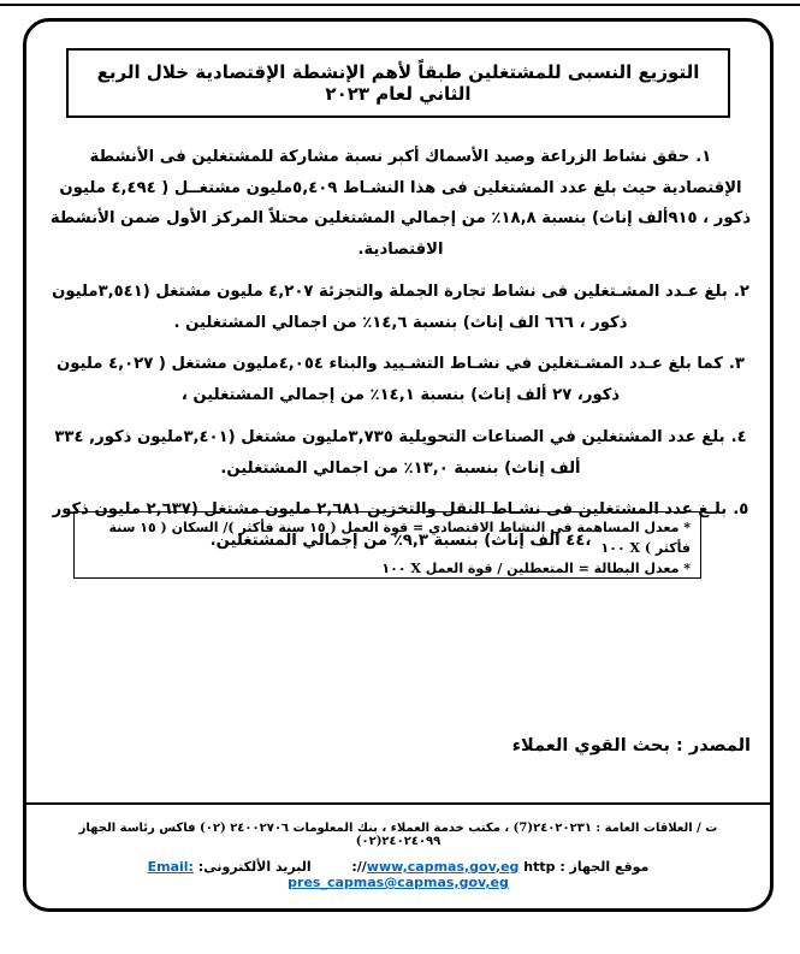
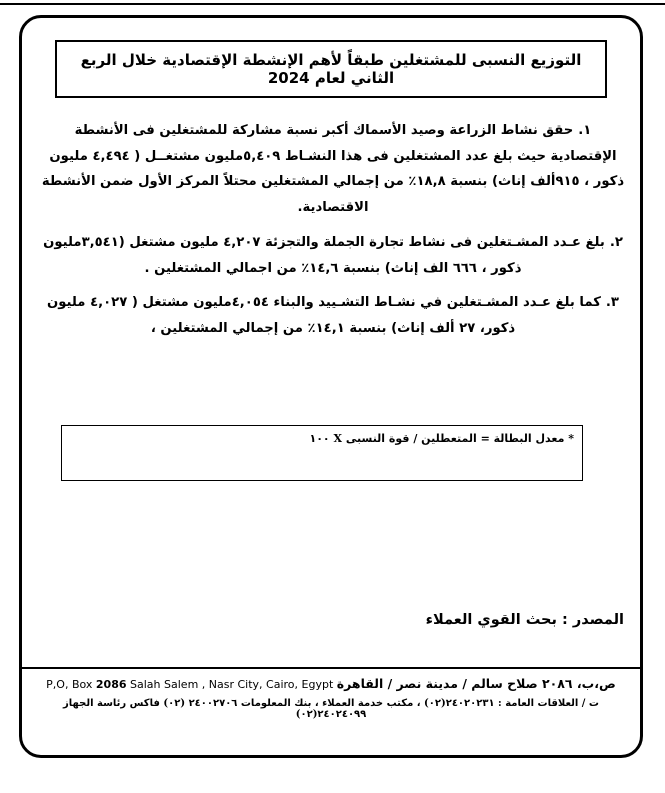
- التوزيع النسبى للمشتغلين طبقاً لأهم الإنشطة الإقتصادية خلال الربع الثاني لعام ٢٠٢٣
+ التوزيع النسبى للمشتغلين طبقاً لأهم الإنشطة الإقتصادية خلال الربع الثاني لعام 2024
  ١.حقق نشاط الزراعة وصيد الأسماك أكبر نسبة مشاركة للمشتغلين فى الأنشطة الإقتصادية حيث بلغ عدد المشتغلين فى هذا النشـاط ٥,٤٠٩مليون مشتغــل ( ٤,٤٩٤ مليون ذكور ، ٩١٥ألف إناث) بنسبة ١٨,٨٪ من إجمالي المشتغلين محتلاً المركز الأول ضمن الأنشطة الاقتصادية.
  ٢.بلغ عـدد المشـتغلين فى نشاط تجارة الجملة والتجزئة ٤,٢٠٧ مليون مشتغل (٣,٥٤١مليون ذكور ، ٦٦٦ الف إناث) بنسبة ١٤,٦٪ من اجمالي المشتغلين .
  ٣.كما بلغ عـدد المشـتغلين في نشـاط التشـييد والبناء ٤,٠٥٤مليون مشتغل ( ٤,٠٢٧ مليون ذكور، ٢٧ ألف إناث) بنسبة ١٤,١٪ من إجمالي المشتغلين ،
- ٤.بلغ عدد المشتغلين في الصناعات التحويلية ٣,٧٣٥مليون مشتغل (٣,٤٠١مليون ذكور, ٣٣٤ ألف إناث) بنسبة ١٣,٠٪ من اجمالي المشتغلين.
- ٥.بلـغ عدد المشتغلين فى نشـاط النقل والتخزين ٢,٦٨١ مليون مشتغل (٢,٦٣٧ مليون ذكور ،٤٤ الف إناث) بنسبة ٩,٣٪ من إجمالي المشتغلين.
- * معدل المساهمة في النشاط الاقتصادي = قوة العمل ( ١٥ سنة فأكثر )/ السكان ( ١٥ سنة فأكثر ) X ١٠٠
- * معدل البطالة = المتعطلين / قوة العمل X ١٠٠
+ * معدل البطالة = المتعطلين / قوة النسبى X ١٠٠
  المصدر : بحث القوي العملاء
+ ص،ب، ٢٠٨٦ صلاح سالم / مدينة نصر / القاهرة P,O, Box 2086 Salah Salem , Nasr City, Cairo, Egypt
- ت / العلاقات العامة : ٢٤٠٢٠٢٣١(7) ، مكتب خدمة العملاء ، بنك المعلومات ٢٤٠٠٢٧٠٦ (٠٢) فاكس رئاسة الجهاز ٢٤٠٢٤٠٩٩(٠٢)
+ ت / العلاقات العامة : ٢٤٠٢٠٢٣١(٠٢) ، مكتب خدمة العملاء ، بنك المعلومات ٢٤٠٠٢٧٠٦ (٠٢) فاكس رئاسة الجهاز ٢٤٠٢٤٠٩٩(٠٢)
- موقع الجهاز : www,capmas,gov,eg http//: البريد الألكترونى: Email: pres_capmas@capmas,gov,eg
